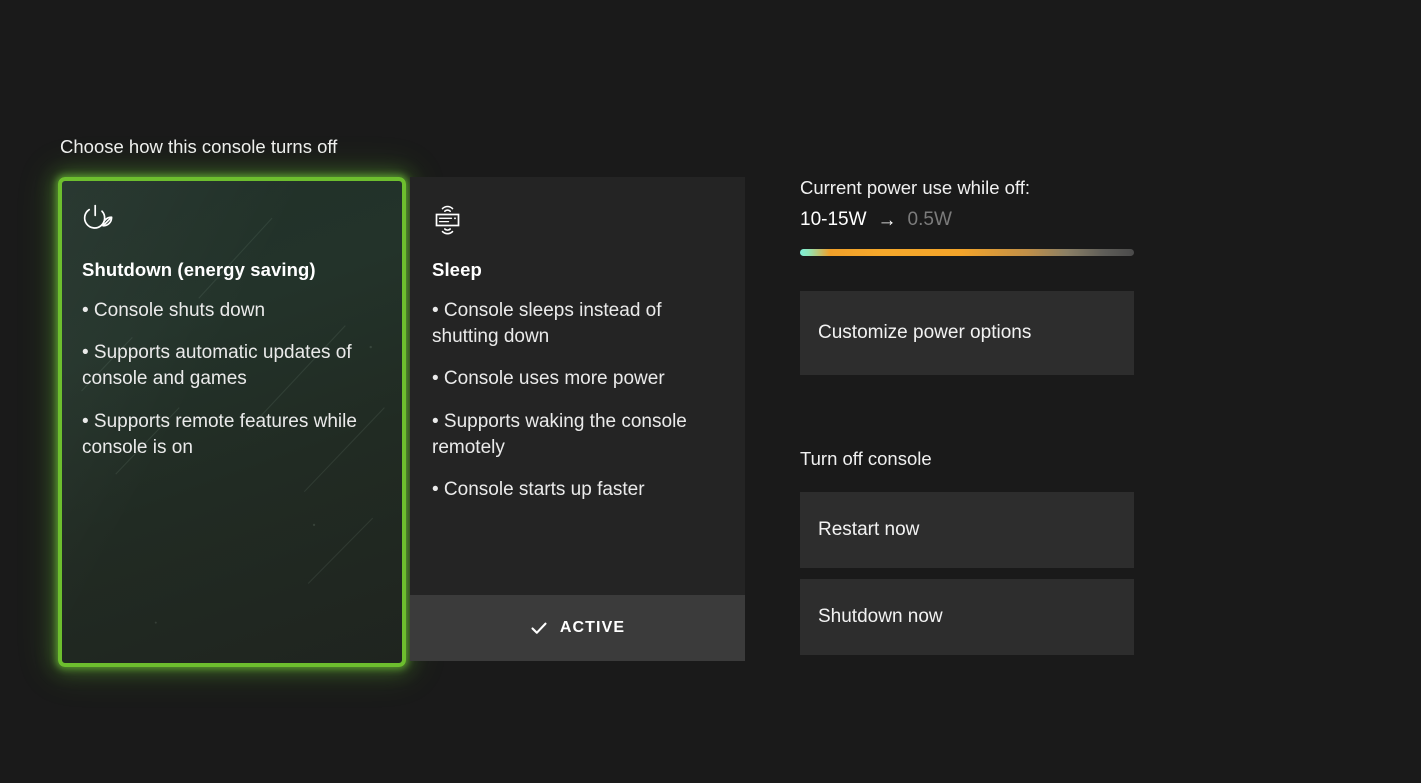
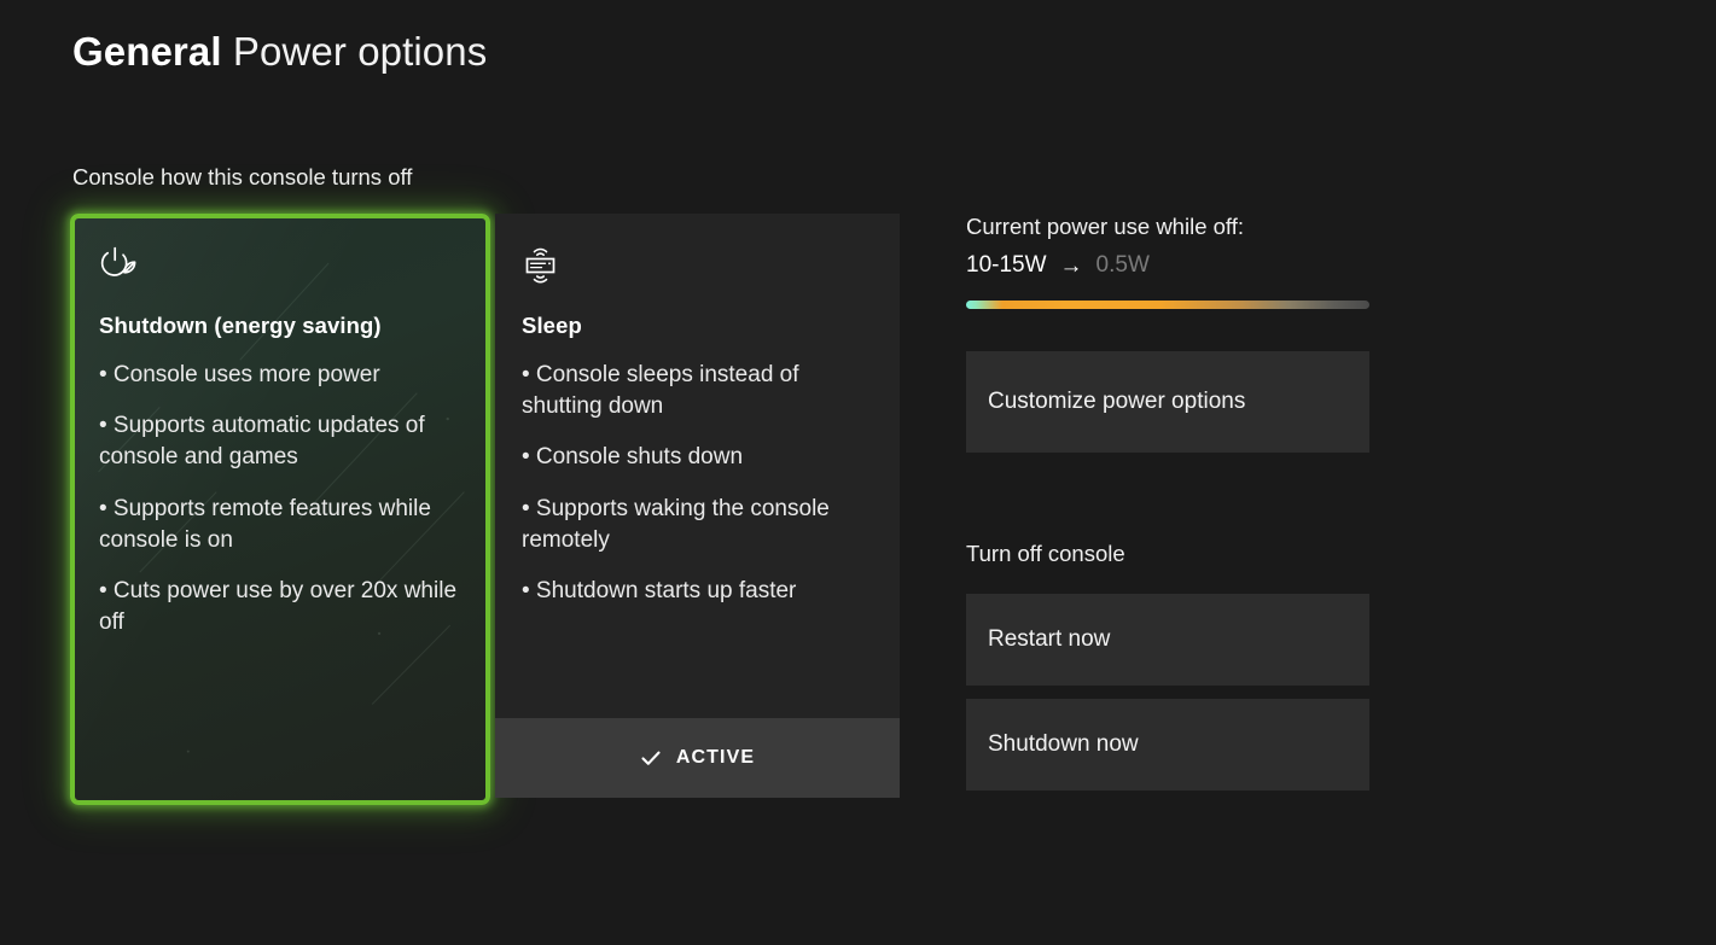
+ General Power options
- Choose how this console turns off
+ Console how this console turns off
  Shutdown (energy saving)
- • Console shuts down
+ • Console uses more power
  • Supports automatic updates of console and games
  • Supports remote features while console is on
+ • Cuts power use by over 20x while off
  Sleep
  • Console sleeps instead of shutting down
- • Console uses more power
+ • Console shuts down
  • Supports waking the console remotely
- • Console starts up faster
+ • Shutdown starts up faster
  ACTIVE
  Current power use while off:
  10-15W
  →
  0.5W
  Customize power options
  Turn off console
  Restart now
  Shutdown now
